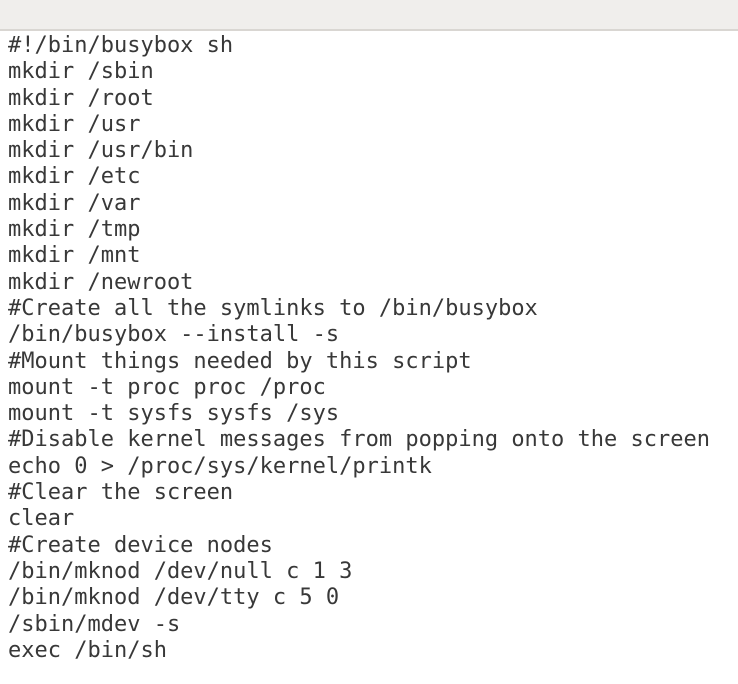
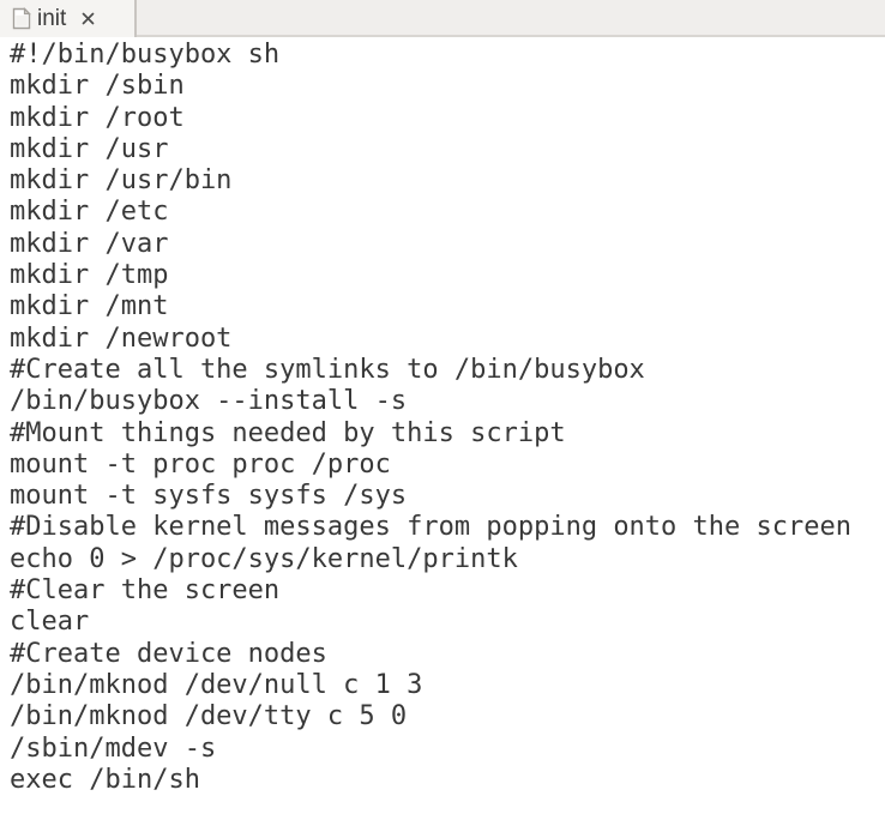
+ init
  #!/bin/busybox sh
  mkdir /sbin
  mkdir /root
  mkdir /usr
  mkdir /usr/bin
  mkdir /etc
  mkdir /var
  mkdir /tmp
  mkdir /mnt
  mkdir /newroot
  #Create all the symlinks to /bin/busybox
  /bin/busybox --install -s
  #Mount things needed by this script
  mount -t proc proc /proc
  mount -t sysfs sysfs /sys
  #Disable kernel messages from popping onto the screen
  echo 0 > /proc/sys/kernel/printk
  #Clear the screen
  clear
  #Create device nodes
  /bin/mknod /dev/null c 1 3
  /bin/mknod /dev/tty c 5 0
  /sbin/mdev -s
  exec /bin/sh
